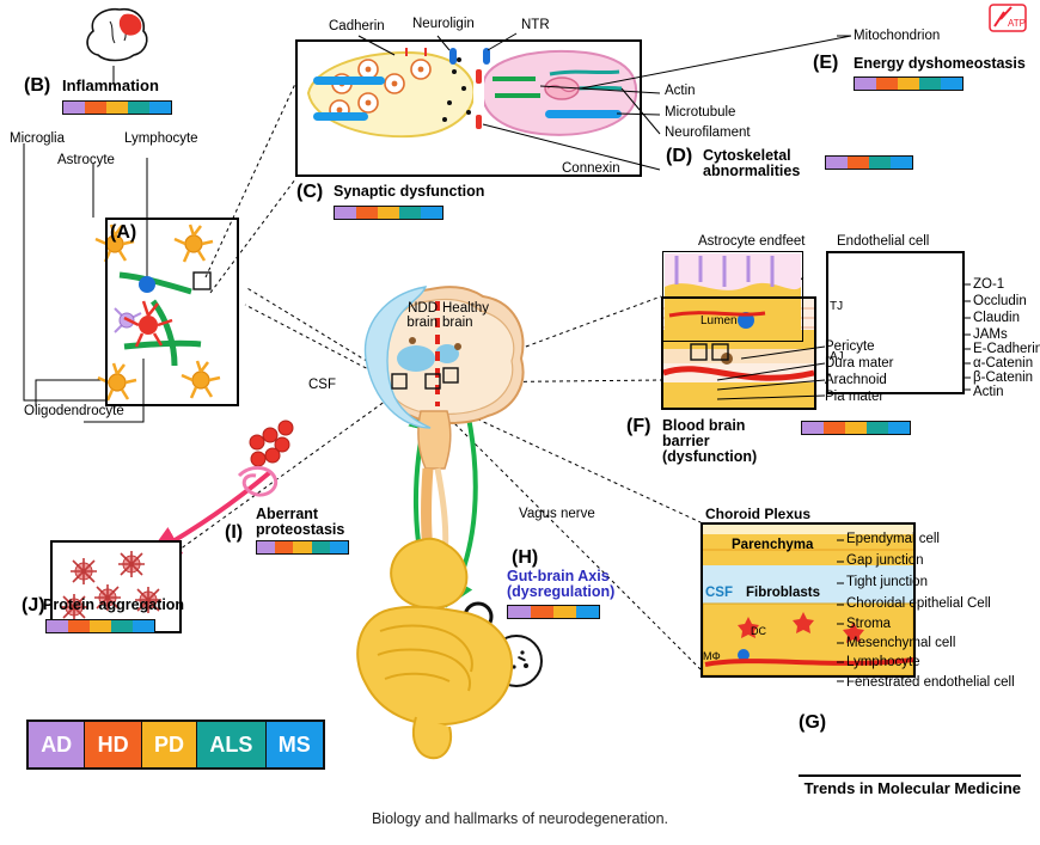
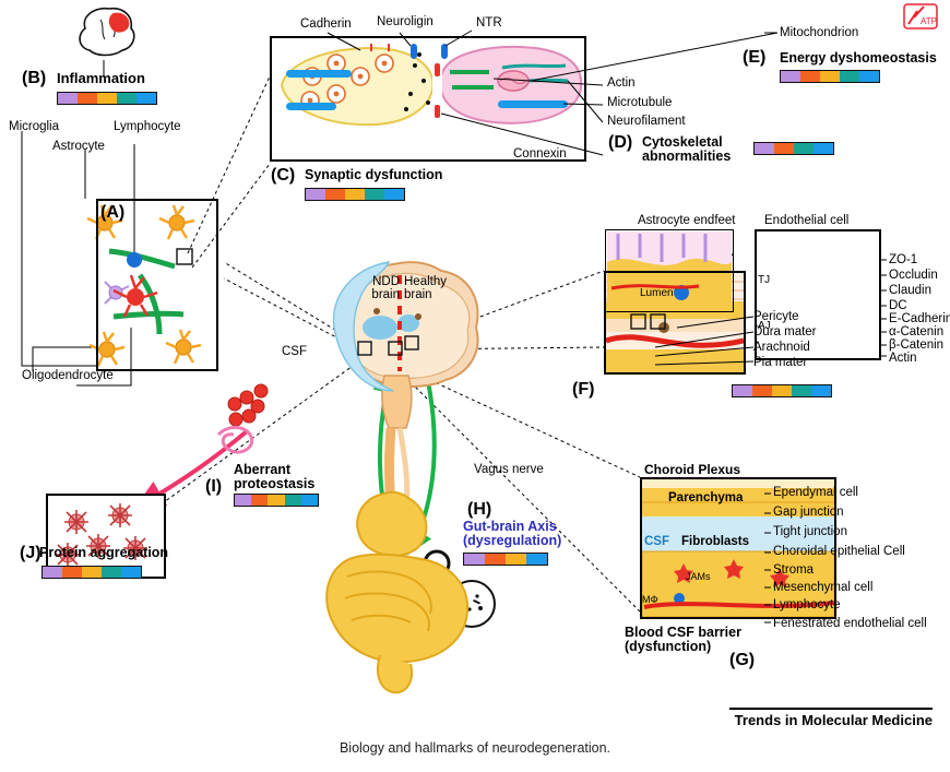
  ATP
  (B)
  Inflammation
  (A)
  Microglia
  Astrocyte
  Lymphocyte
  Oligodendrocyte
  Cadherin
  Neuroligin
  NTR
  Actin
  Microtubule
  Neurofilament
  Connexin
  (C)
  Synaptic dysfunction
  (D)
  Cytoskeletal abnormalities
  Mitochondrion
  (E)
  Energy dyshomeostasis
  Astrocyte endfeet
  Endothelial cell
  Lumen
  TJ
  AJ
  ZO-1
  Occludin
  Claudin
- JAMs
+ DC
  E-Cadherin
  α-Catenin
  β-Catenin
  Actin
  Pericyte
  Dura mater
  Arachnoid
  Pia mater
  (F)
- Blood brain barrier (dysfunction)
  Choroid Plexus
  Parenchyma
  CSF
  Fibroblasts
- DC
+ JAMs
  MΦ
  Ependymal cell
  Gap junction
  Tight junction
  Choroidal epithelial Cell
  Stroma
  Mesenchymal cell
  Lymphocyte
  Fenestrated endothelial cell
+ Blood CSF barrier (dysfunction)
  (G)
  NDD brain
  Healthy brain
  CSF
  Vagus nerve
  (H)
  Gut-brain Axis (dysregulation)
  (I)
  Aberrant proteostasis
  (J)
  Protein aggregation
- AD
- HD
- PD
- ALS
- MS
  Trends in Molecular Medicine
  Biology and hallmarks of neurodegeneration.
